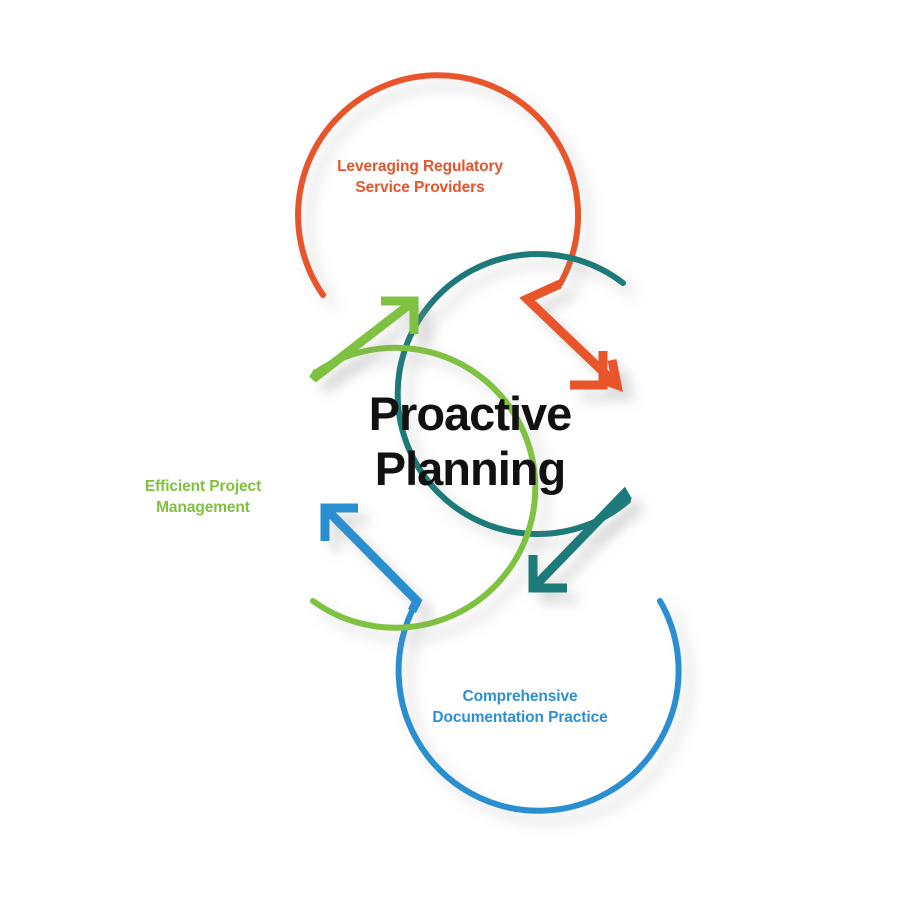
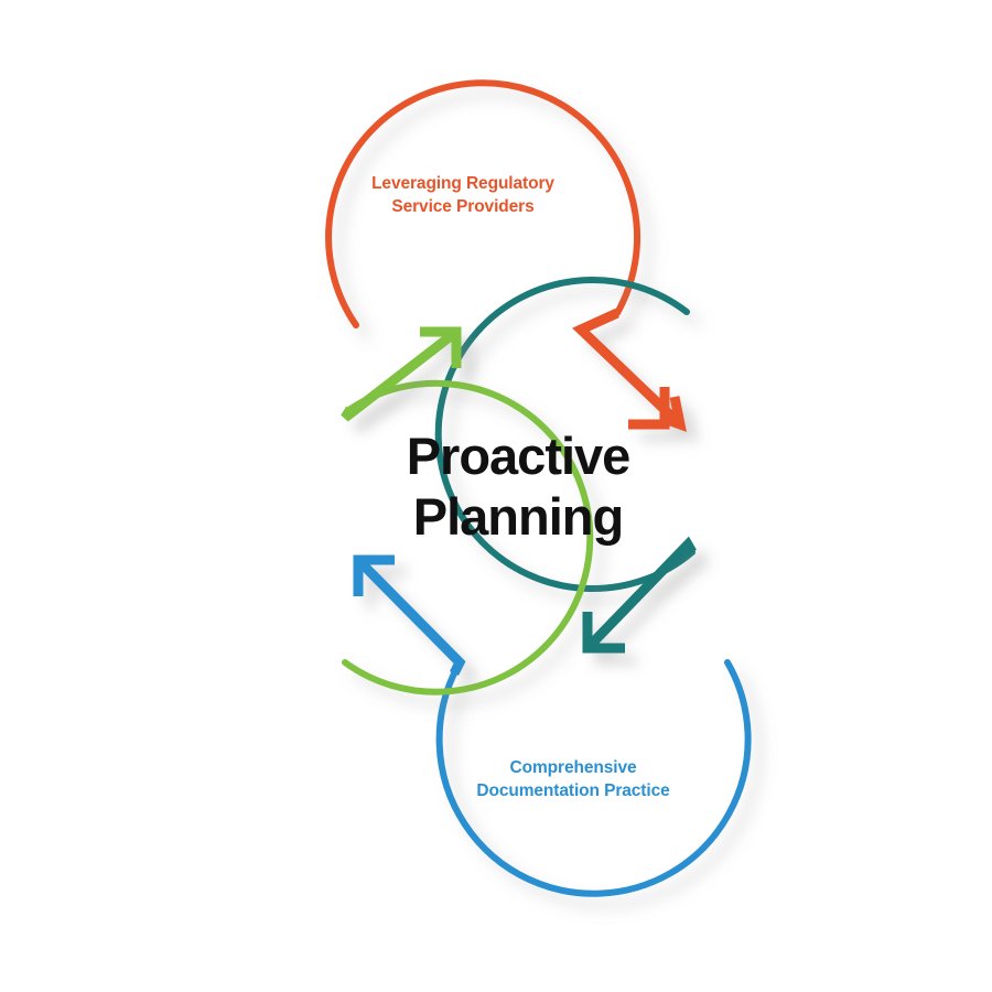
  Leveraging Regulatory
  Service Providers
  Comprehensive
  Documentation Practice
- Efficient Project
- Management
  Proactive
  Planning
